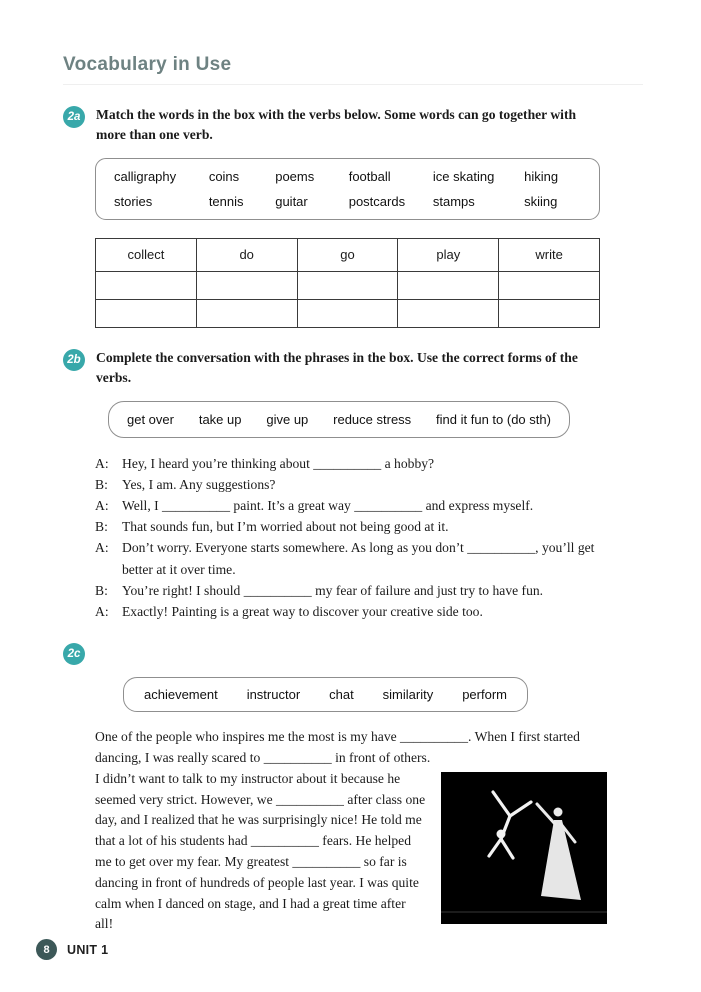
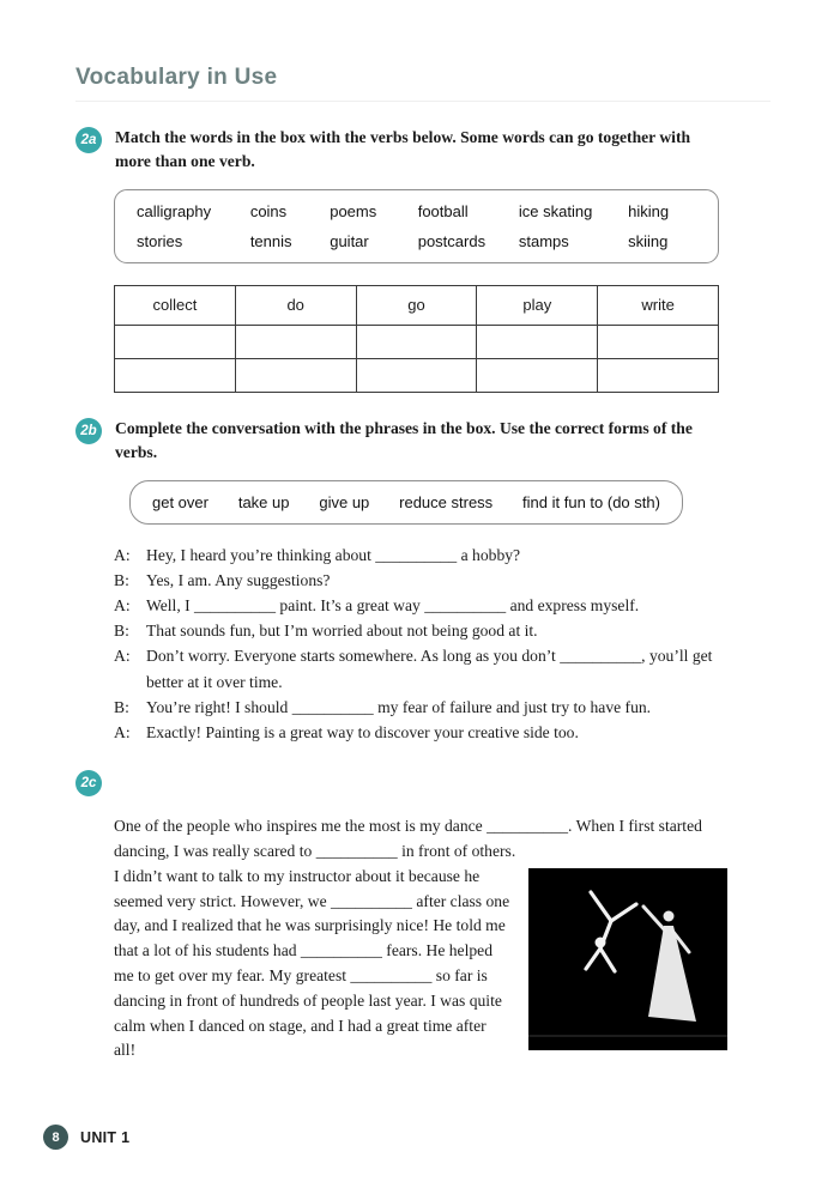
  Vocabulary in Use
  2a
  Match the words in the box with the verbs below. Some words can go together with more than one verb.
  calligraphy
  coins
  poems
  football
  ice skating
  hiking
  stories
  tennis
  guitar
  postcards
  stamps
  skiing
  collect	do	go	play	write
  2b
  Complete the conversation with the phrases in the box. Use the correct forms of the verbs.
  get over
  take up
  give up
  reduce stress
  find it fun to (do sth)
  A:
  Hey, I heard you’re thinking about __________ a hobby?
  B:
  Yes, I am. Any suggestions?
  A:
  Well, I __________ paint. It’s a great way __________ and express myself.
  B:
  That sounds fun, but I’m worried about not being good at it.
  A:
  Don’t worry. Everyone starts somewhere. As long as you don’t __________, you’ll get better at it over time.
  B:
  You’re right! I should __________ my fear of failure and just try to have fun.
  A:
  Exactly! Painting is a great way to discover your creative side too.
  2c
- achievement
- instructor
- chat
- similarity
- perform
- One of the people who inspires me the most is my have __________. When I first started dancing, I was really scared to __________ in front of others.
+ One of the people who inspires me the most is my dance __________. When I first started dancing, I was really scared to __________ in front of others.
  I didn’t want to talk to my instructor about it because he seemed very strict. However, we __________ after class one day, and I realized that he was surprisingly nice! He told me that a lot of his students had __________ fears. He helped me to get over my fear. My greatest __________ so far is dancing in front of hundreds of people last year. I was quite calm when I danced on stage, and I had a great time after all!
  8
  UNIT 1
